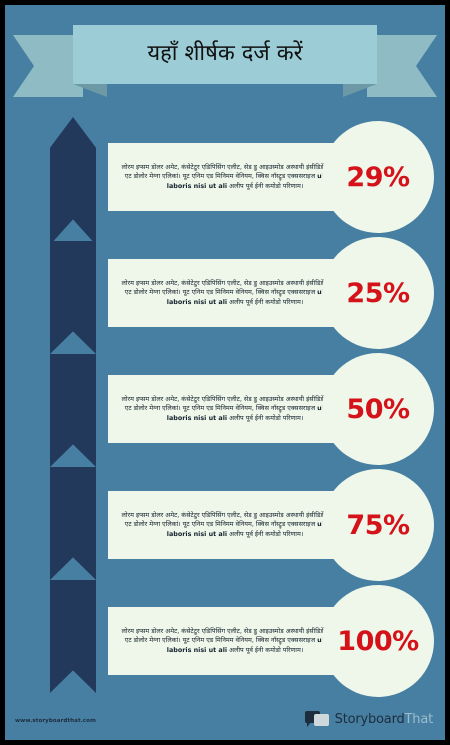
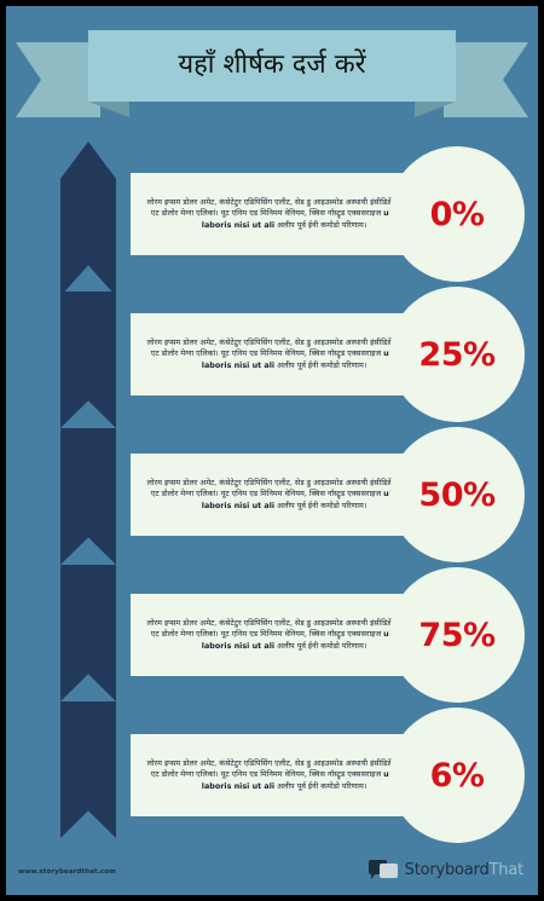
  यहाँ शीर्षक दर्ज करें
  लोरम इप्सम डोलर अमेट, कंसेटेटुर एडिपिसिंग एलीट, सेड डु आइउस्मोड अस्थायी इंसीडि एट डोलोर मेग्ना एलिकां। यूट एनिम एड मिनिमम वेनियम, क्विस नॉस्ट्रुड एक्ससराइज u laboris nisi ut ali अलीप पूर्व ईनी कमोडो परिणाम।
- 29%
+ 0%
  लोरम इप्सम डोलर अमेट, कंसेटेटुर एडिपिसिंग एलीट, सेड डु आइउस्मोड अस्थायी इंसीडि एट डोलोर मेग्ना एलिकां। यूट एनिम एड मिनिमम वेनियम, क्विस नॉस्ट्रुड एक्ससराइज u laboris nisi ut ali अलीप पूर्व ईनी कमोडो परिणाम।
  25%
  लोरम इप्सम डोलर अमेट, कंसेटेटुर एडिपिसिंग एलीट, सेड डु आइउस्मोड अस्थायी इंसीडि एट डोलोर मेग्ना एलिकां। यूट एनिम एड मिनिमम वेनियम, क्विस नॉस्ट्रुड एक्ससराइज u laboris nisi ut ali अलीप पूर्व ईनी कमोडो परिणाम।
  50%
  लोरम इप्सम डोलर अमेट, कंसेटेटुर एडिपिसिंग एलीट, सेड डु आइउस्मोड अस्थायी इंसीडि एट डोलोर मेग्ना एलिकां। यूट एनिम एड मिनिमम वेनियम, क्विस नॉस्ट्रुड एक्ससराइज u laboris nisi ut ali अलीप पूर्व ईनी कमोडो परिणाम।
  75%
  लोरम इप्सम डोलर अमेट, कंसेटेटुर एडिपिसिंग एलीट, सेड डु आइउस्मोड अस्थायी इंसीडि एट डोलोर मेग्ना एलिकां। यूट एनिम एड मिनिमम वेनियम, क्विस नॉस्ट्रुड एक्ससराइज u laboris nisi ut ali अलीप पूर्व ईनी कमोडो परिणाम।
- 100%
+ 6%
  StoryboardThat
